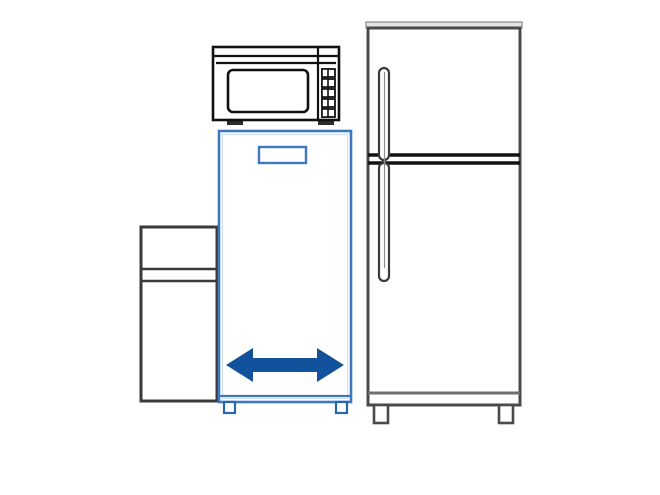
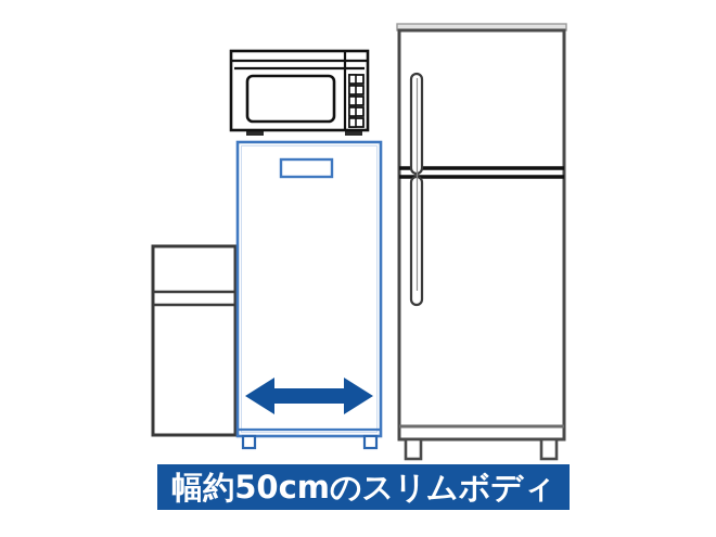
+ 幅約50cmのスリムボディ
